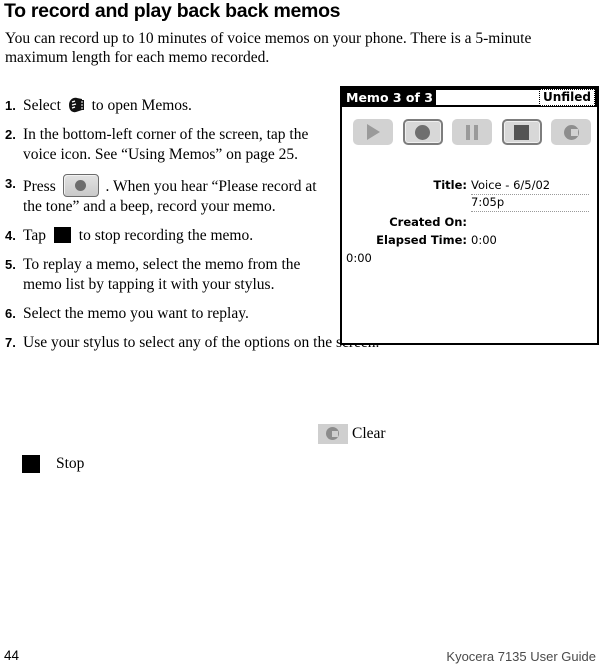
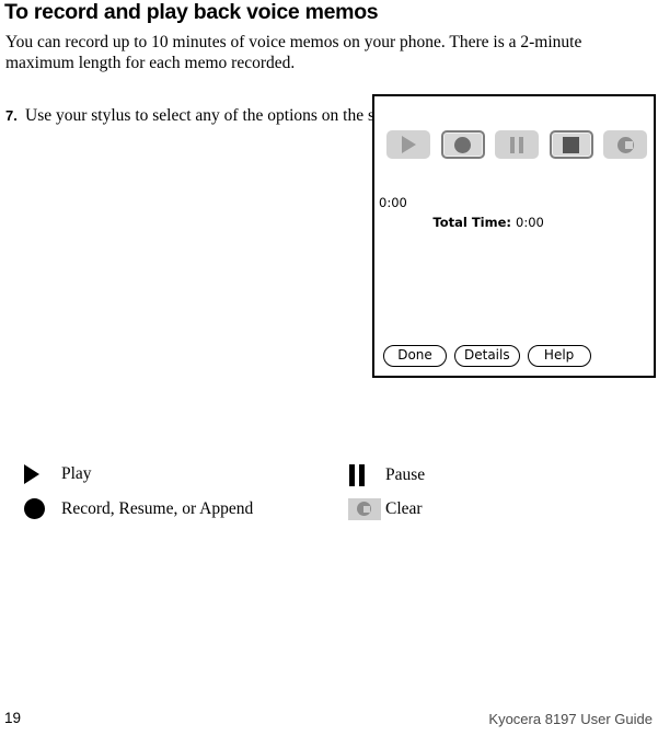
- To record and play back back memos
+ To record and play back voice memos
- You can record up to 10 minutes of voice memos on your phone. There is a 5-minute maximum length for each memo recorded.
+ You can record up to 10 minutes of voice memos on your phone. There is a 2-minute maximum length for each memo recorded.
- 1.
- Select to open Memos.
- 2.
- In the bottom-left corner of the screen, tap the voice icon. See “Using Memos” on page 25.
- 3.
- Press . When you hear “Please record at the tone” and a beep, record your memo.
- 4.
- Tap to stop recording the memo.
- 5.
- To replay a memo, select the memo from the memo list by tapping it with your stylus.
- 6.
- Select the memo you want to replay.
  7.
  Use your stylus to select any of the options on the s
+ Play
+ Pause
+ Record, Resume, or Append
  Clear
- Stop
- Memo 3 of 3
- Unfiled
- Title:
- Voice - 6/5/02
- 7:05p
- Created On:
- Elapsed Time:
  0:00
+ Total Time:
  0:00
+ Done
+ Details
+ Help
- 44
+ 19
- Kyocera 7135 User Guide
+ Kyocera 8197 User Guide
